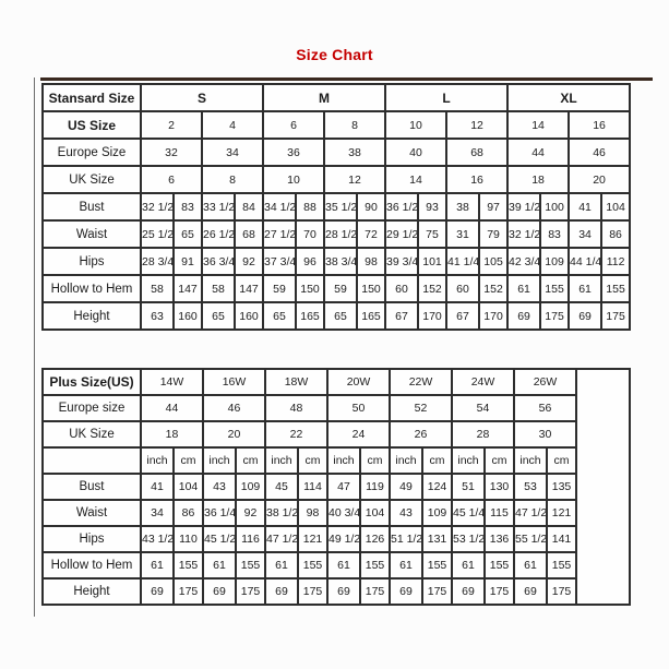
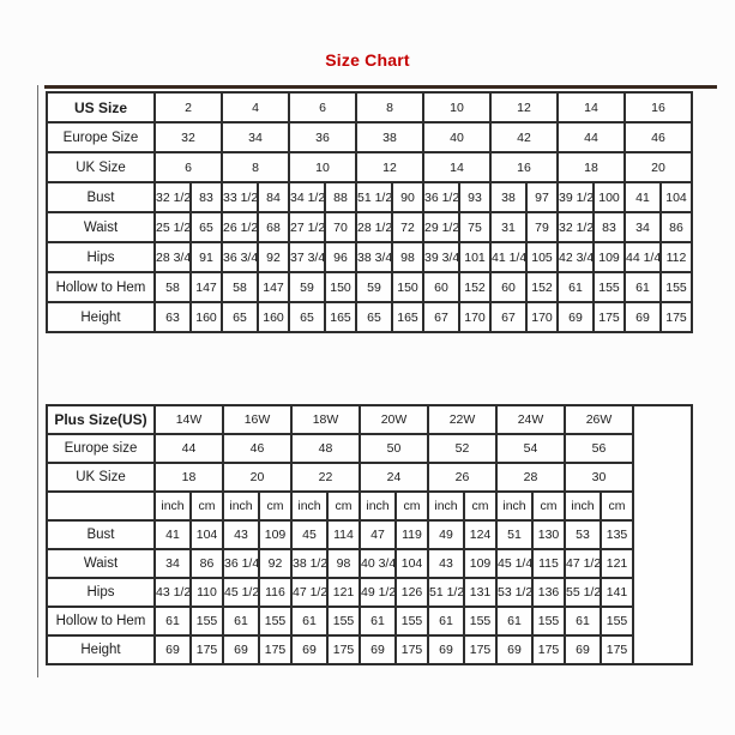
  Size Chart
- Stansard Size	S	M	L	XL
  US Size	2	4	6	8	10	12	14	16
- Europe Size	32	34	36	38	40	68	44	46
+ Europe Size	32	34	36	38	40	42	44	46
  UK Size	6	8	10	12	14	16	18	20
- Bust	32 1/2	83	33 1/2	84	34 1/2	88	35 1/2	90	36 1/2	93	38	97	39 1/2	100	41	104
+ Bust	32 1/2	83	33 1/2	84	34 1/2	88	51 1/2	90	36 1/2	93	38	97	39 1/2	100	41	104
  Waist	25 1/2	65	26 1/2	68	27 1/2	70	28 1/2	72	29 1/2	75	31	79	32 1/2	83	34	86
  Hips	28 3/4	91	36 3/4	92	37 3/4	96	38 3/4	98	39 3/4	101	41 1/4	105	42 3/4	109	44 1/4	112
  Hollow to Hem	58	147	58	147	59	150	59	150	60	152	60	152	61	155	61	155
  Height	63	160	65	160	65	165	65	165	67	170	67	170	69	175	69	175
  Plus Size(US)	14W	16W	18W	20W	22W	24W	26W
  Europe size	44	46	48	50	52	54	56
  UK Size	18	20	22	24	26	28	30
  	inch	cm	inch	cm	inch	cm	inch	cm	inch	cm	inch	cm	inch	cm
  Bust	41	104	43	109	45	114	47	119	49	124	51	130	53	135
  Waist	34	86	36 1/4	92	38 1/2	98	40 3/4	104	43	109	45 1/4	115	47 1/2	121
  Hips	43 1/2	110	45 1/2	116	47 1/2	121	49 1/2	126	51 1/2	131	53 1/2	136	55 1/2	141
  Hollow to Hem	61	155	61	155	61	155	61	155	61	155	61	155	61	155
  Height	69	175	69	175	69	175	69	175	69	175	69	175	69	175
